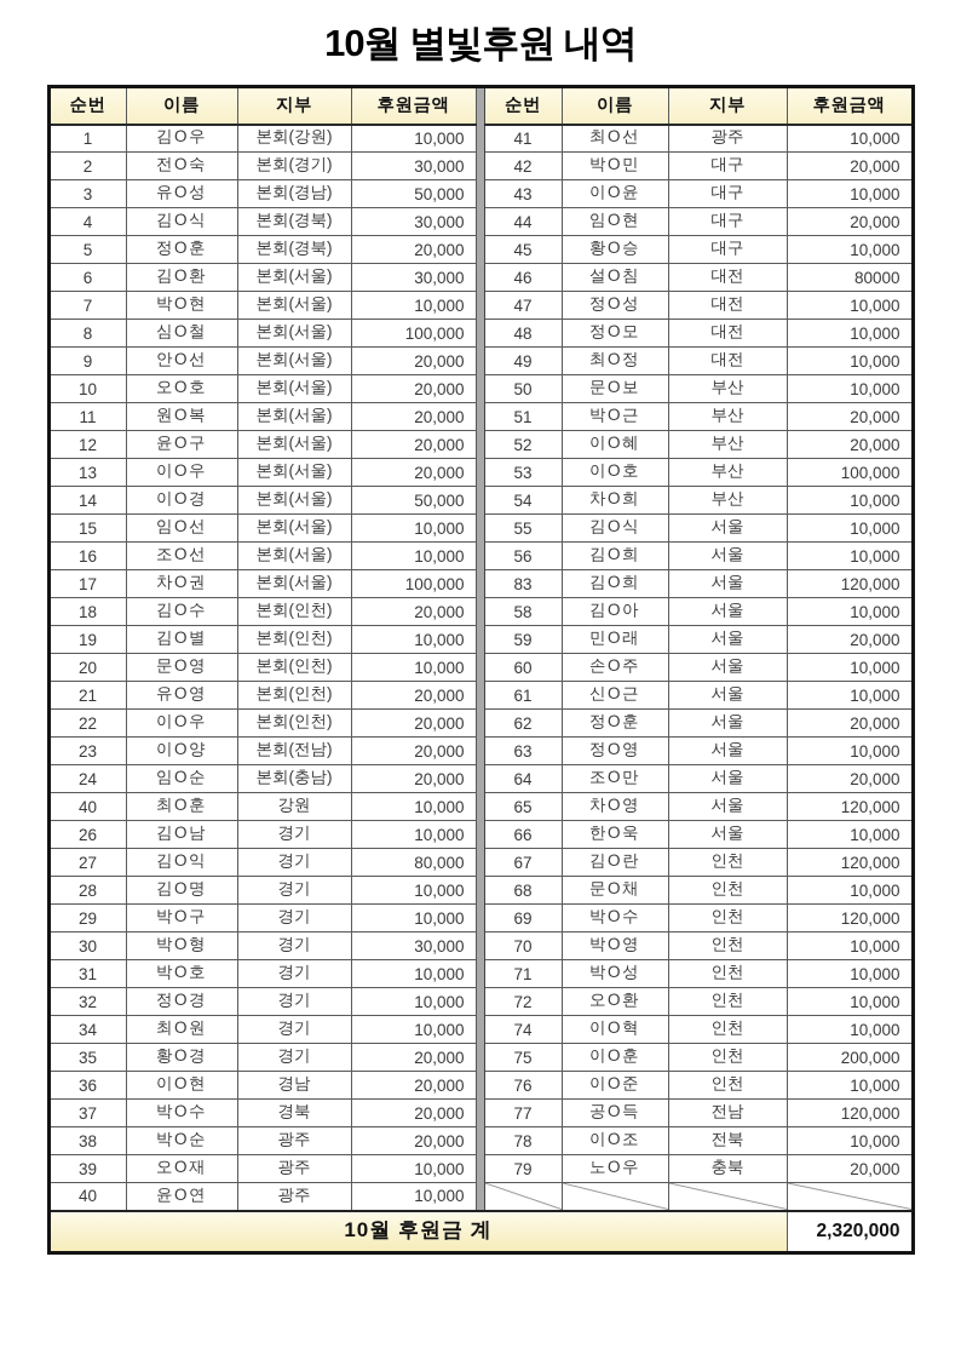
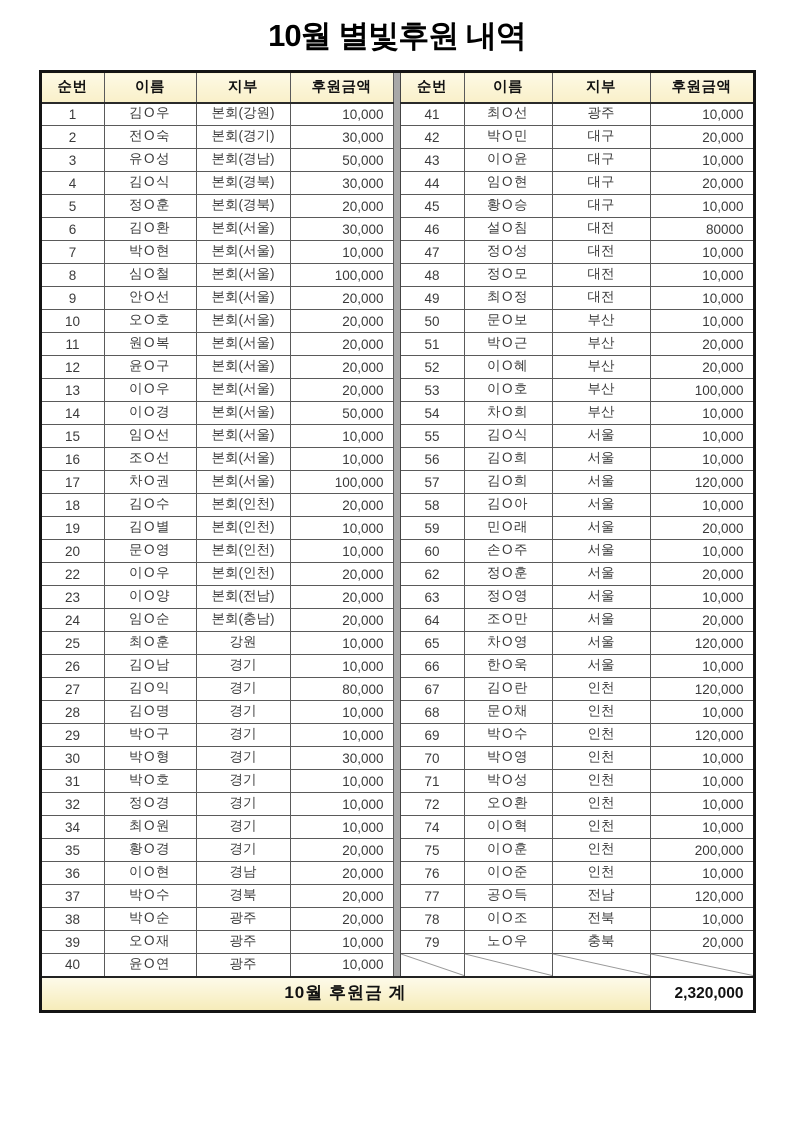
  10월 별빛후원 내역
  순번	이름	지부	후원금액		순번	이름	지부	후원금액
  1	김O우	본회(강원)	10,000		41	최O선	광주	10,000
  2	전O숙	본회(경기)	30,000		42	박O민	대구	20,000
  3	유O성	본회(경남)	50,000		43	이O윤	대구	10,000
  4	김O식	본회(경북)	30,000		44	임O현	대구	20,000
  5	정O훈	본회(경북)	20,000		45	황O승	대구	10,000
  6	김O환	본회(서울)	30,000		46	설O침	대전	80000
  7	박O현	본회(서울)	10,000		47	정O성	대전	10,000
  8	심O철	본회(서울)	100,000		48	정O모	대전	10,000
  9	안O선	본회(서울)	20,000		49	최O정	대전	10,000
  10	오O호	본회(서울)	20,000		50	문O보	부산	10,000
  11	원O복	본회(서울)	20,000		51	박O근	부산	20,000
  12	윤O구	본회(서울)	20,000		52	이O혜	부산	20,000
  13	이O우	본회(서울)	20,000		53	이O호	부산	100,000
  14	이O경	본회(서울)	50,000		54	차O희	부산	10,000
  15	임O선	본회(서울)	10,000		55	김O식	서울	10,000
  16	조O선	본회(서울)	10,000		56	김O희	서울	10,000
- 17	차O권	본회(서울)	100,000		83	김O희	서울	120,000
+ 17	차O권	본회(서울)	100,000		57	김O희	서울	120,000
  18	김O수	본회(인천)	20,000		58	김O아	서울	10,000
  19	김O별	본회(인천)	10,000		59	민O래	서울	20,000
  20	문O영	본회(인천)	10,000		60	손O주	서울	10,000
- 21	유O영	본회(인천)	20,000		61	신O근	서울	10,000
  22	이O우	본회(인천)	20,000		62	정O훈	서울	20,000
  23	이O양	본회(전남)	20,000		63	정O영	서울	10,000
  24	임O순	본회(충남)	20,000		64	조O만	서울	20,000
- 40	최O훈	강원	10,000		65	차O영	서울	120,000
+ 25	최O훈	강원	10,000		65	차O영	서울	120,000
  26	김O남	경기	10,000		66	한O욱	서울	10,000
  27	김O익	경기	80,000		67	김O란	인천	120,000
  28	김O명	경기	10,000		68	문O채	인천	10,000
  29	박O구	경기	10,000		69	박O수	인천	120,000
  30	박O형	경기	30,000		70	박O영	인천	10,000
  31	박O호	경기	10,000		71	박O성	인천	10,000
  32	정O경	경기	10,000		72	오O환	인천	10,000
  34	최O원	경기	10,000		74	이O혁	인천	10,000
  35	황O경	경기	20,000		75	이O훈	인천	200,000
  36	이O현	경남	20,000		76	이O준	인천	10,000
  37	박O수	경북	20,000		77	공O득	전남	120,000
  38	박O순	광주	20,000		78	이O조	전북	10,000
  39	오O재	광주	10,000		79	노O우	충북	20,000
  40	윤O연	광주	10,000
  10월 후원금 계	2,320,000
